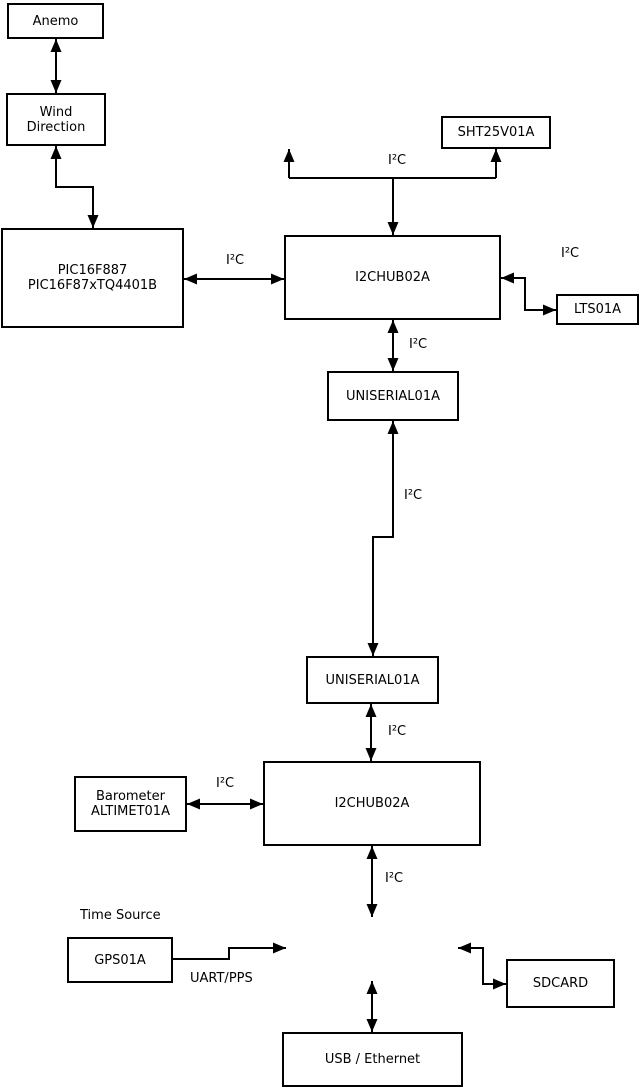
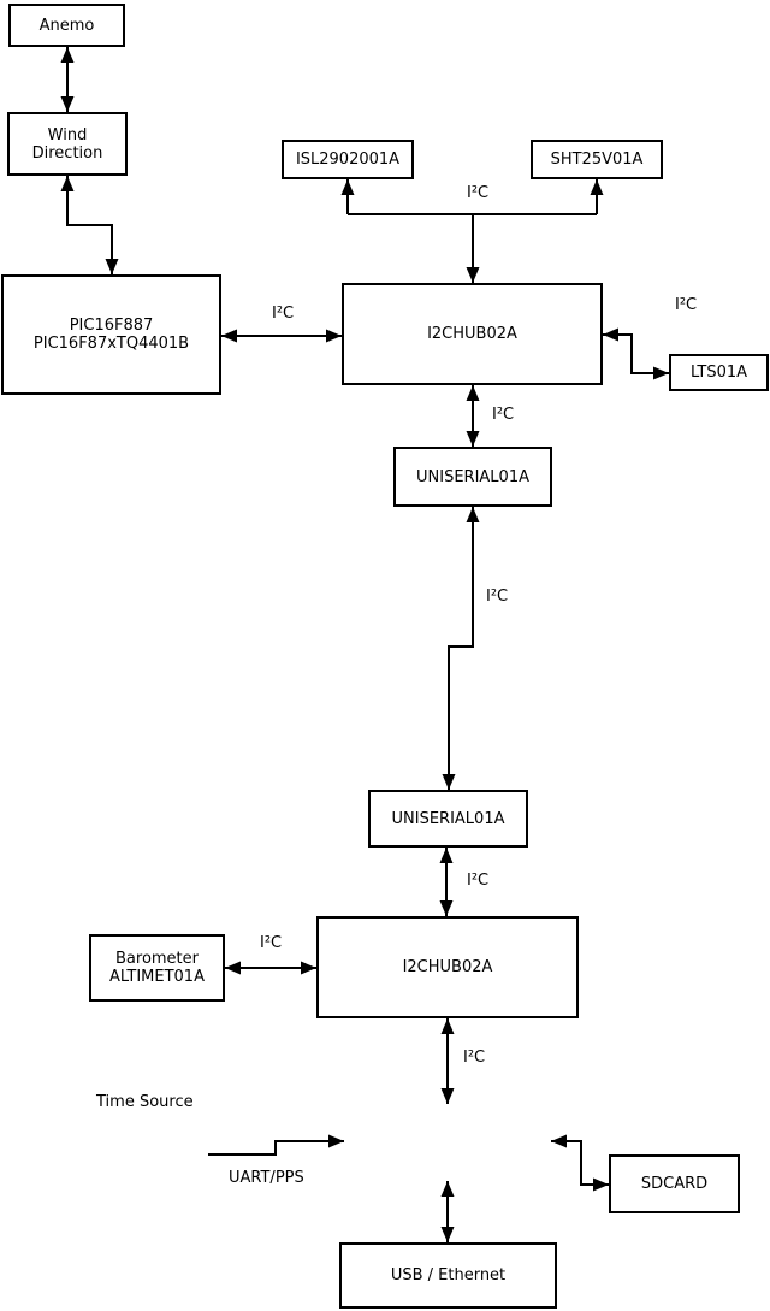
  Anemo
  Wind
  Direction
  PIC16F887
  PIC16F87xTQ4401B
+ ISL2902001A
  SHT25V01A
  I2CHUB02A
  LTS01A
  UNISERIAL01A
  UNISERIAL01A
  I2CHUB02A
  Barometer
  ALTIMET01A
- GPS01A
  SDCARD
  USB / Ethernet
  I²C
  I²C
  I²C
  I²C
  I²C
  I²C
  I²C
  I²C
  Time Source
  UART/PPS
